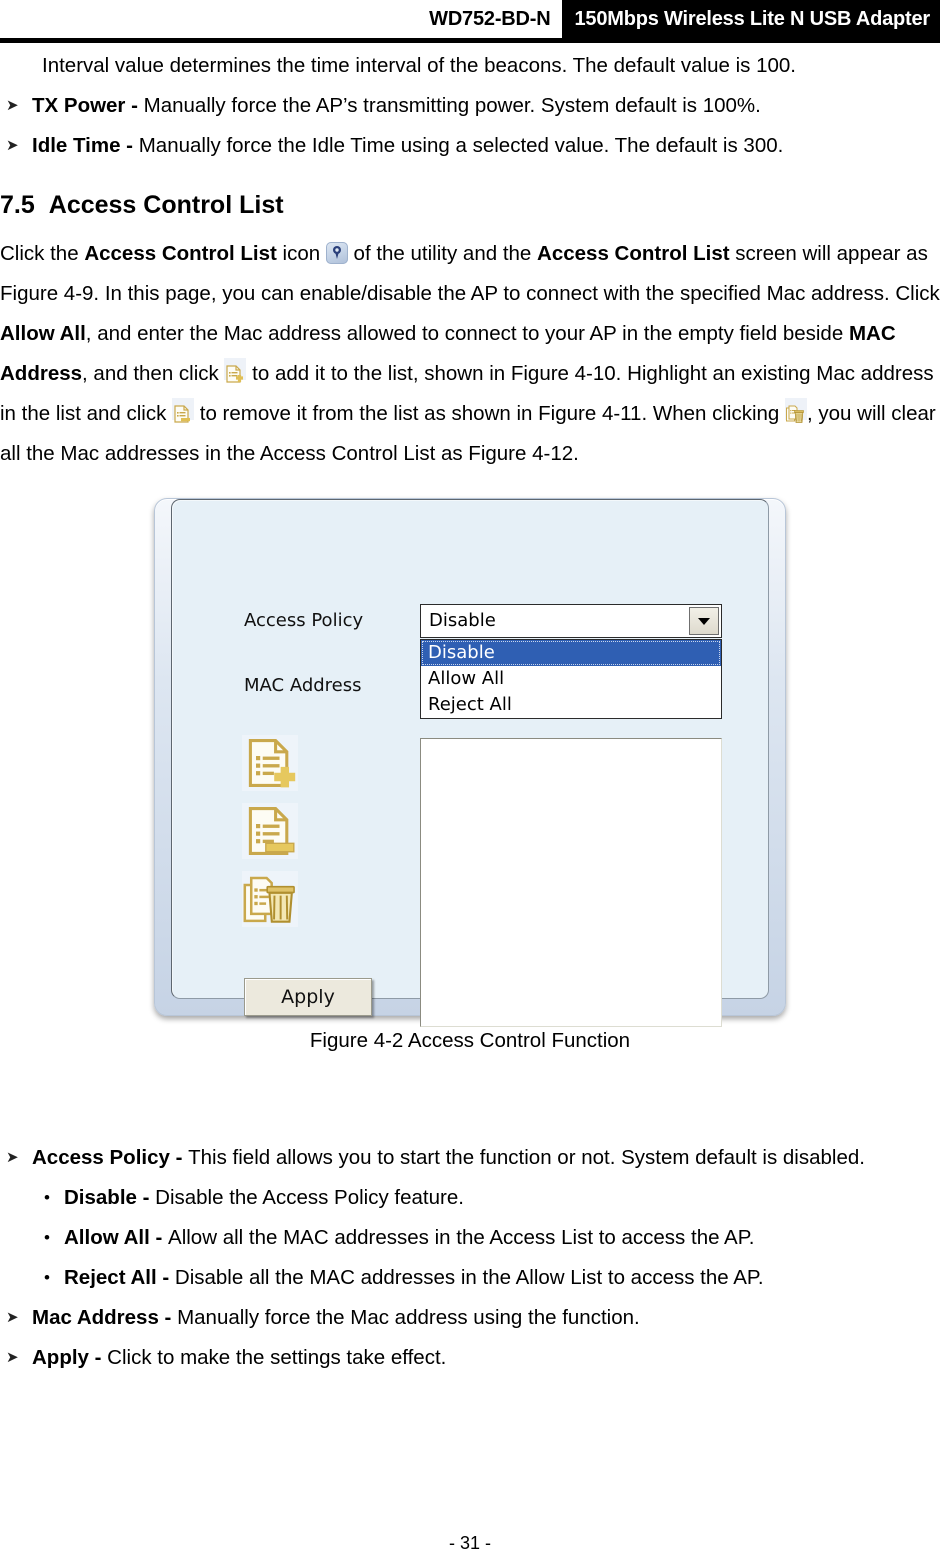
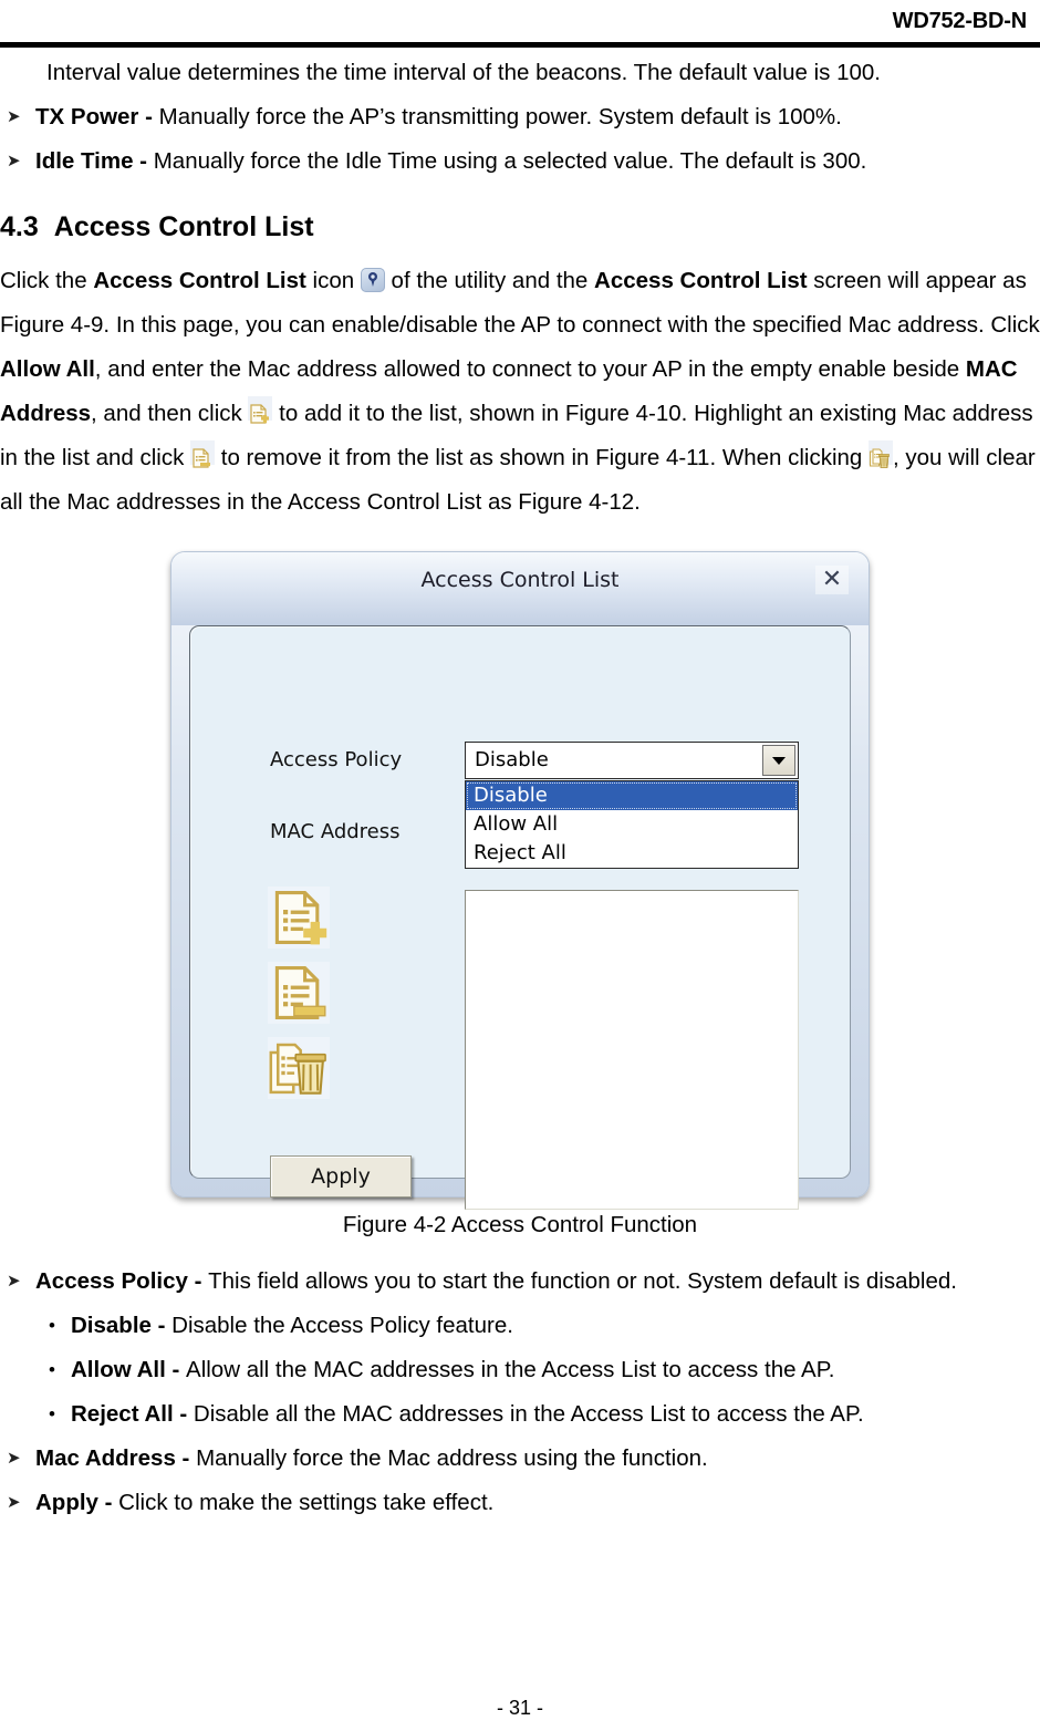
  WD752-BD-N
- 150Mbps Wireless Lite N USB Adapter
  Interval value determines the time interval of the beacons. The default value is 100.
  ➤
  TX Power - Manually force the AP’s transmitting power. System default is 100%.
  ➤
  Idle Time - Manually force the Idle Time using a selected value. The default is 300.
- 7.5 Access Control List
+ 4.3 Access Control List
- Click the Access Control List icon of the utility and the Access Control List screen will appear as Figure 4-9. In this page, you can enable/disable the AP to connect with the specified Mac address. Click Allow All, and enter the Mac address allowed to connect to your AP in the empty field beside MAC Address, and then click to add it to the list, shown in Figure 4-10. Highlight an existing Mac address in the list and click to remove it from the list as shown in Figure 4-11. When clicking , you will clear all the Mac addresses in the Access Control List as Figure 4-12.
+ Click the Access Control List icon of the utility and the Access Control List screen will appear as Figure 4-9. In this page, you can enable/disable the AP to connect with the specified Mac address. Click Allow All, and enter the Mac address allowed to connect to your AP in the empty enable beside MAC Address, and then click to add it to the list, shown in Figure 4-10. Highlight an existing Mac address in the list and click to remove it from the list as shown in Figure 4-11. When clicking , you will clear all the Mac addresses in the Access Control List as Figure 4-12.
+ Access Control List
+ ✕
  Access Policy
  MAC Address
  Disable
  Disable
  Allow All
  Reject All
  Apply
  Figure 4-2 Access Control Function
  ➤
  Access Policy - This field allows you to start the function or not. System default is disabled.
  •
  Disable - Disable the Access Policy feature.
  •
  Allow All - Allow all the MAC addresses in the Access List to access the AP.
  •
- Reject All - Disable all the MAC addresses in the Allow List to access the AP.
+ Reject All - Disable all the MAC addresses in the Access List to access the AP.
  ➤
  Mac Address - Manually force the Mac address using the function.
  ➤
  Apply - Click to make the settings take effect.
  - 31 -
